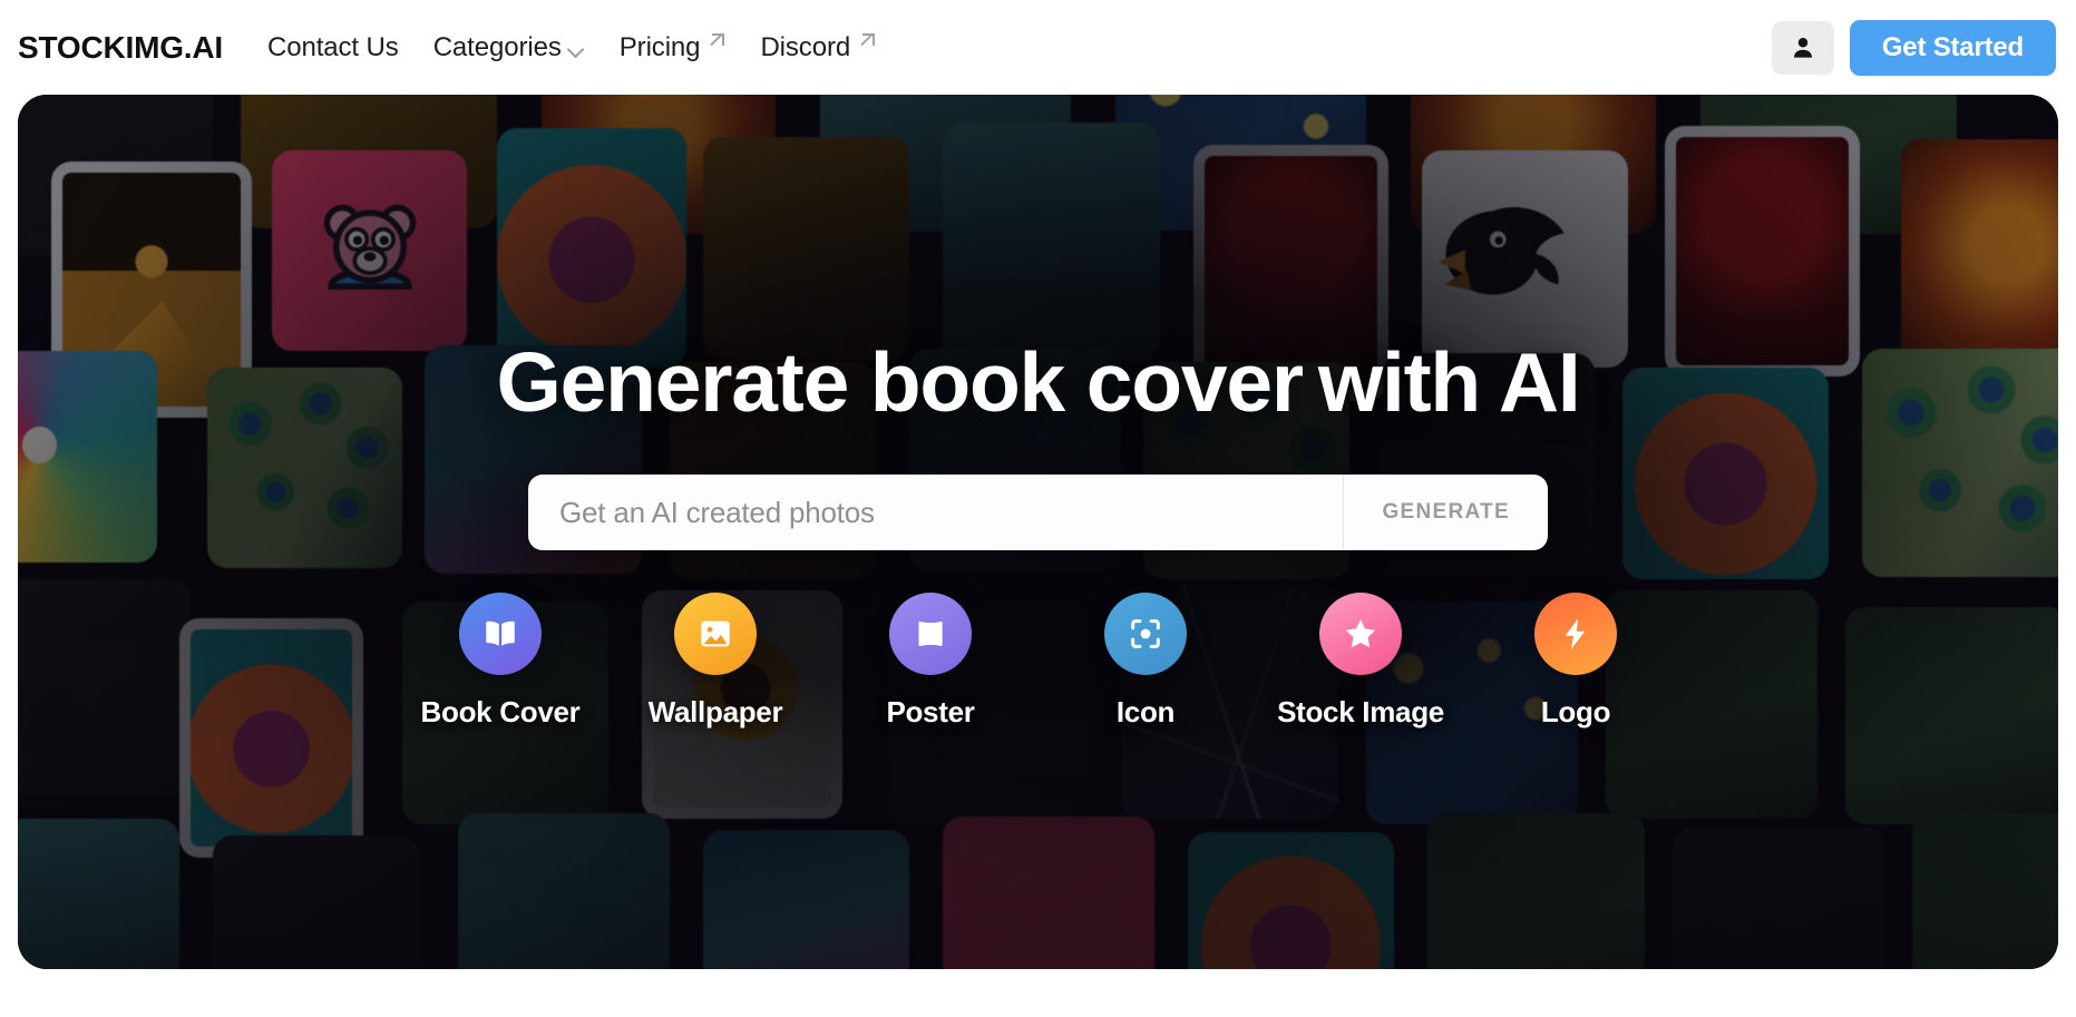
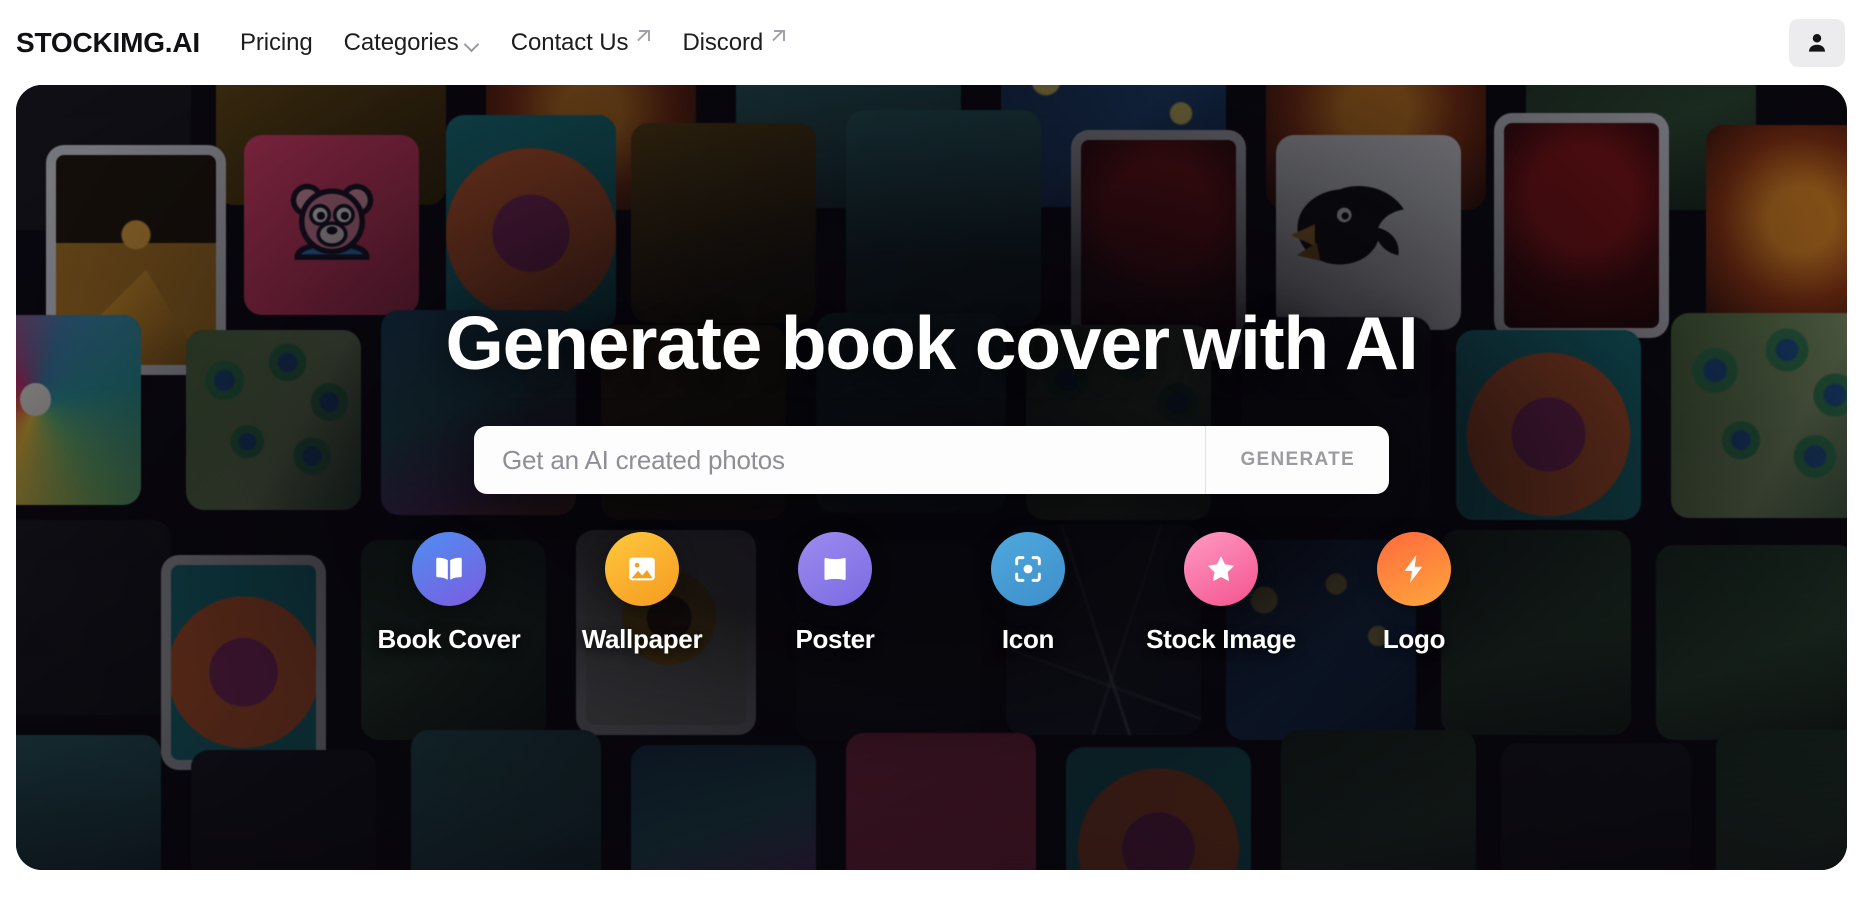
  STOCKIMG.AI
- Contact Us
+ Pricing
  Categories
- Pricing
+ Contact Us
  Discord
- Get Started
  Generate book cover with AI
  Get an AI created photos
  GENERATE
  Book Cover
  Wallpaper
  Poster
  Icon
  Stock Image
  Logo
